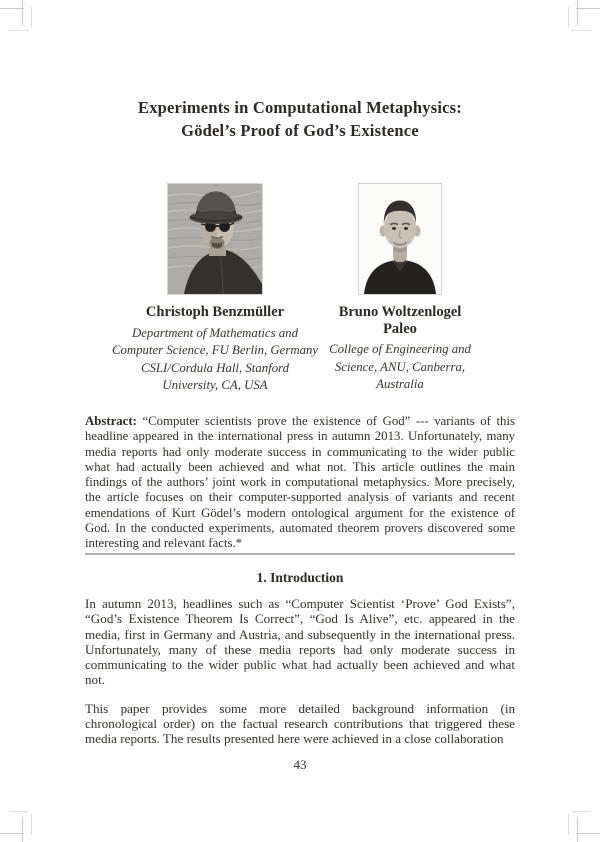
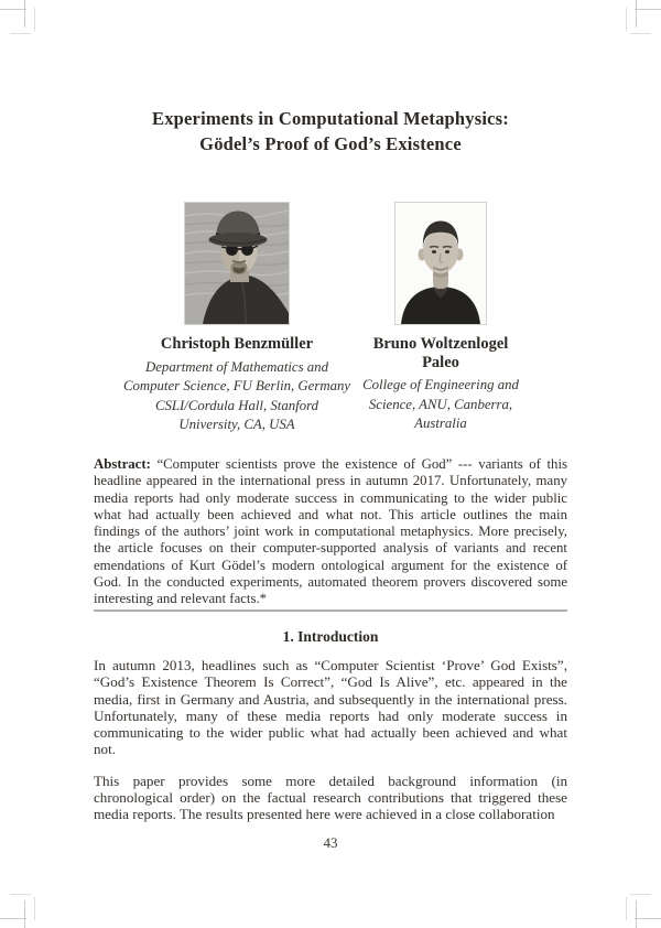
  Experiments in Computational Metaphysics:
  Gödel’s Proof of God’s Existence
  Christoph Benzmüller
  Department of Mathematics and
  Computer Science, FU Berlin, Germany
  CSLI/Cordula Hall, Stanford
  University, CA, USA
  Bruno Woltzenlogel
  Paleo
  College of Engineering and
  Science, ANU, Canberra,
  Australia
- Abstract: “Computer scientists prove the existence of God” --- variants of this headline appeared in the international press in autumn 2013. Unfortunately, many media reports had only moderate success in communicating to the wider public what had actually been achieved and what not. This article outlines the main findings of the authors’ joint work in computational metaphysics. More precisely, the article focuses on their computer-supported analysis of variants and recent emendations of Kurt Gödel’s modern ontological argument for the existence of God. In the conducted experiments, automated theorem provers discovered some interesting and relevant facts.*
+ Abstract: “Computer scientists prove the existence of God” --- variants of this headline appeared in the international press in autumn 2017. Unfortunately, many media reports had only moderate success in communicating to the wider public what had actually been achieved and what not. This article outlines the main findings of the authors’ joint work in computational metaphysics. More precisely, the article focuses on their computer-supported analysis of variants and recent emendations of Kurt Gödel’s modern ontological argument for the existence of God. In the conducted experiments, automated theorem provers discovered some interesting and relevant facts.*
  1. Introduction
  In autumn 2013, headlines such as “Computer Scientist ‘Prove’ God Exists”, “God’s Existence Theorem Is Correct”, “God Is Alive”, etc. appeared in the media, first in Germany and Austria, and subsequently in the international press. Unfortunately, many of these media reports had only moderate success in communicating to the wider public what had actually been achieved and what not.
  This paper provides some more detailed background information (in chronological order) on the factual research contributions that triggered these media reports. The results presented here were achieved in a close collaboration
  43
